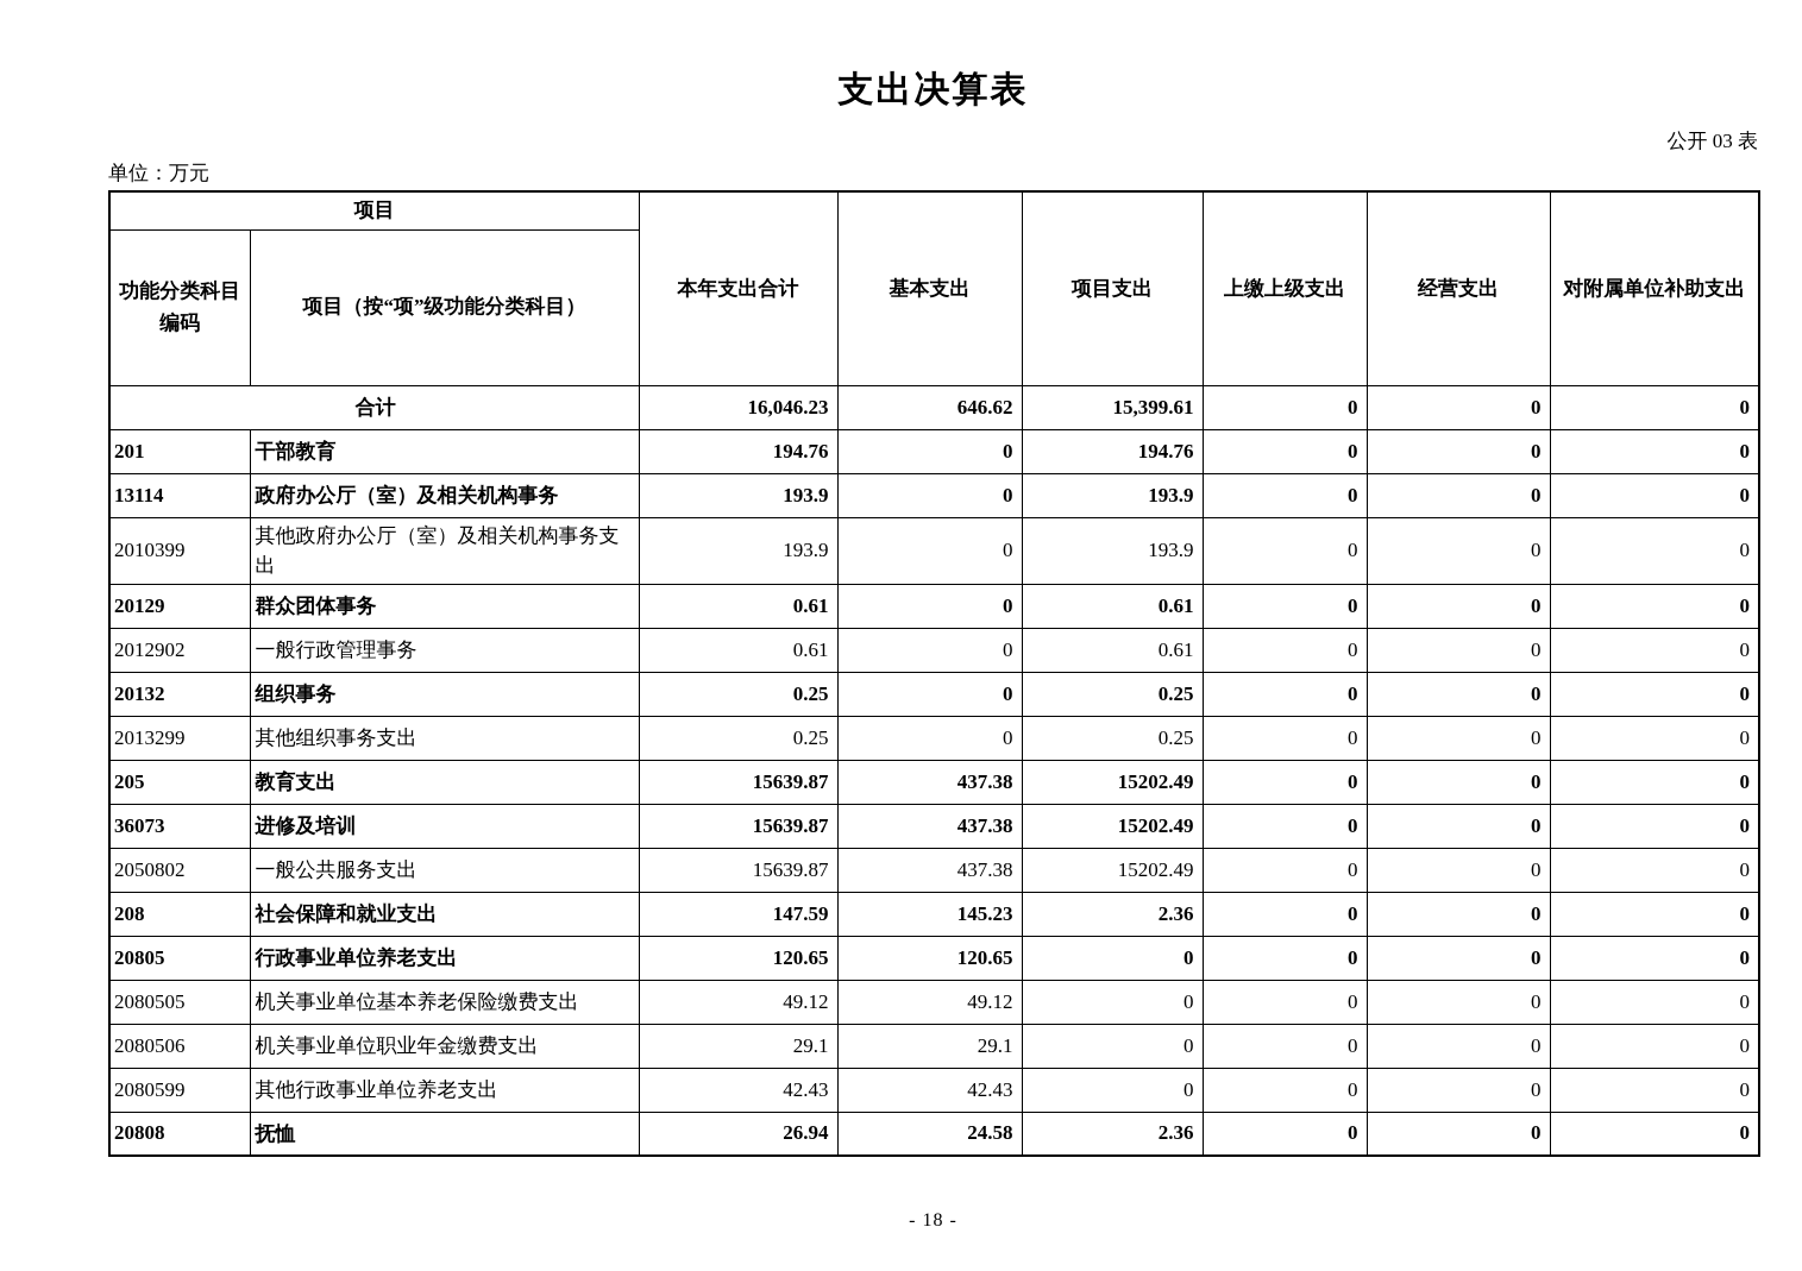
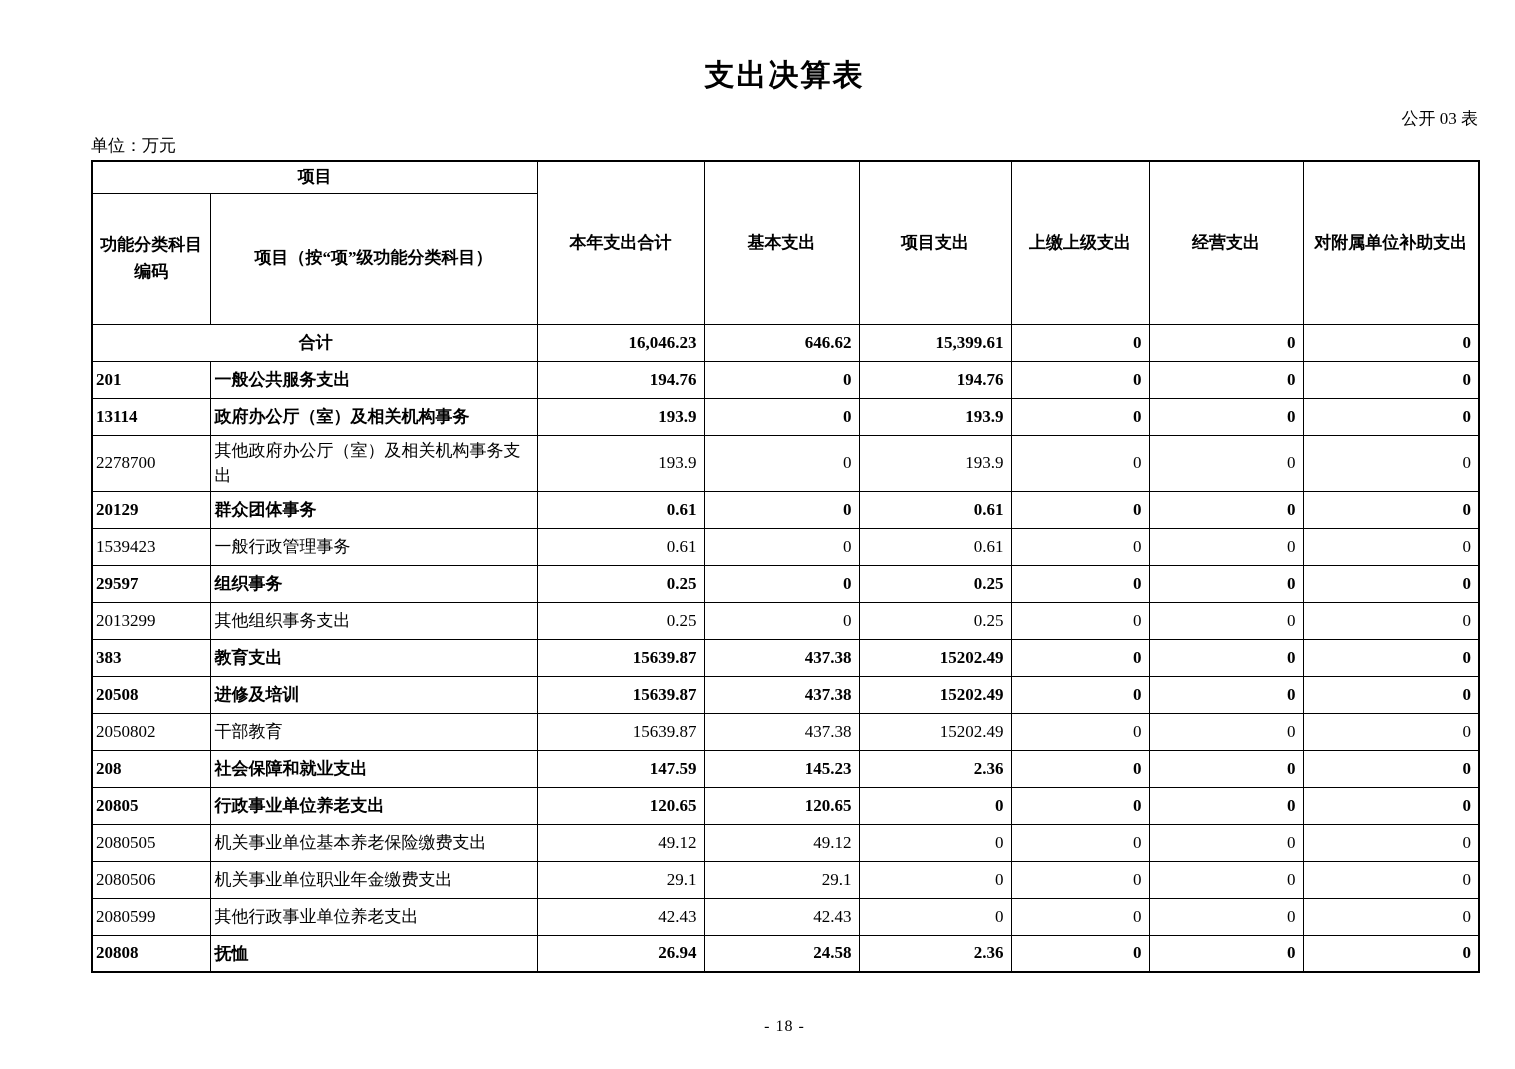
  支出决算表
  公开 03 表
  单位：万元
  项目	本年支出合计	基本支出	项目支出	上缴上级支出	经营支出	对附属单位补助支出
  功能分类科目编码	项目（按“项”级功能分类科目）
  合计	16,046.23	646.62	15,399.61	0	0	0
- 201	干部教育	194.76	0	194.76	0	0	0
+ 201	一般公共服务支出	194.76	0	194.76	0	0	0
  13114	政府办公厅（室）及相关机构事务	193.9	0	193.9	0	0	0
- 2010399	其他政府办公厅（室）及相关机构事务支出	193.9	0	193.9	0	0	0
+ 2278700	其他政府办公厅（室）及相关机构事务支出	193.9	0	193.9	0	0	0
  20129	群众团体事务	0.61	0	0.61	0	0	0
- 2012902	一般行政管理事务	0.61	0	0.61	0	0	0
+ 1539423	一般行政管理事务	0.61	0	0.61	0	0	0
- 20132	组织事务	0.25	0	0.25	0	0	0
+ 29597	组织事务	0.25	0	0.25	0	0	0
  2013299	其他组织事务支出	0.25	0	0.25	0	0	0
- 205	教育支出	15639.87	437.38	15202.49	0	0	0
+ 383	教育支出	15639.87	437.38	15202.49	0	0	0
- 36073	进修及培训	15639.87	437.38	15202.49	0	0	0
+ 20508	进修及培训	15639.87	437.38	15202.49	0	0	0
- 2050802	一般公共服务支出	15639.87	437.38	15202.49	0	0	0
+ 2050802	干部教育	15639.87	437.38	15202.49	0	0	0
  208	社会保障和就业支出	147.59	145.23	2.36	0	0	0
  20805	行政事业单位养老支出	120.65	120.65	0	0	0	0
  2080505	机关事业单位基本养老保险缴费支出	49.12	49.12	0	0	0	0
  2080506	机关事业单位职业年金缴费支出	29.1	29.1	0	0	0	0
  2080599	其他行政事业单位养老支出	42.43	42.43	0	0	0	0
  20808	抚恤	26.94	24.58	2.36	0	0	0
  - 18 -
